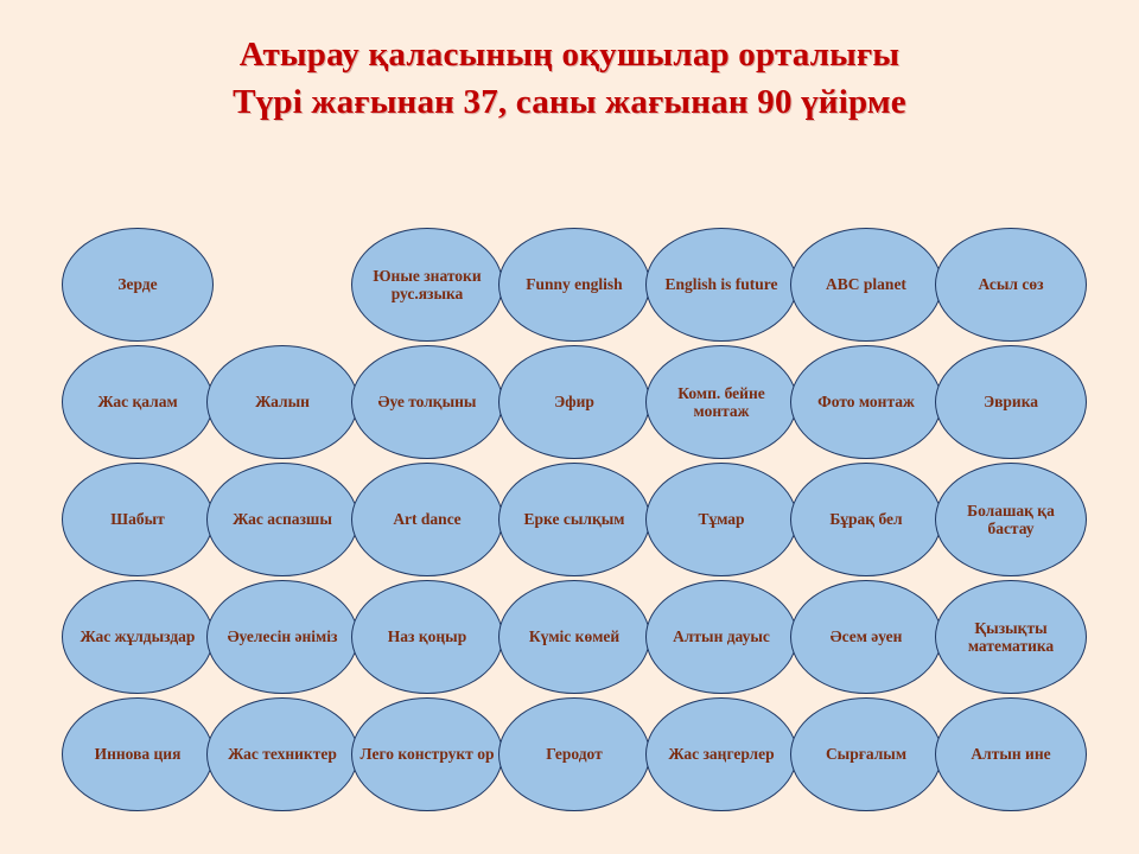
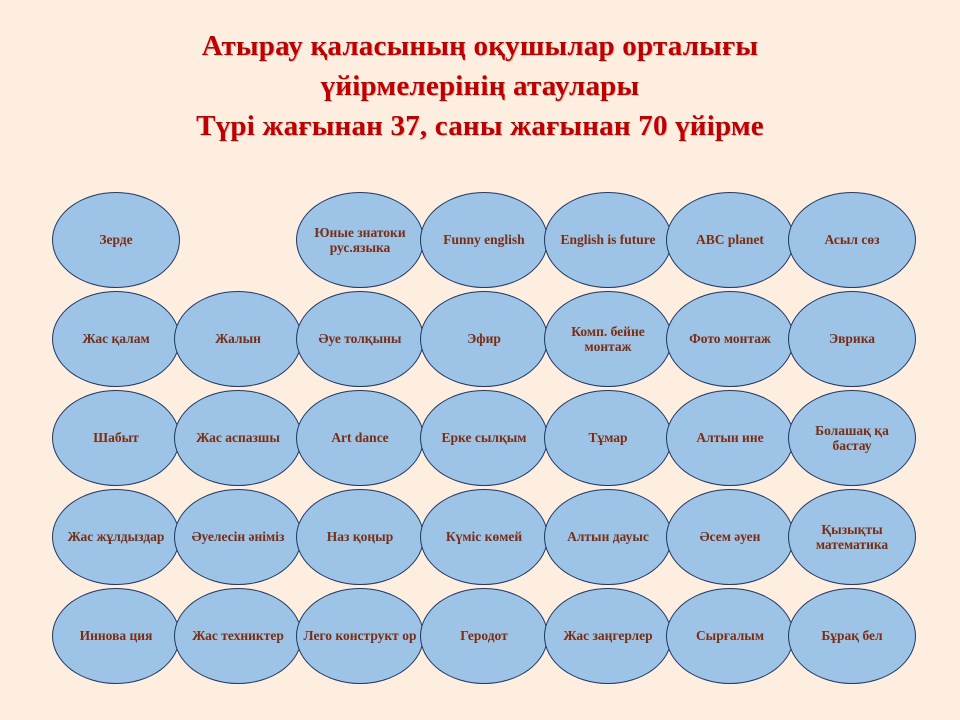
  Атырау қаласының оқушылар орталығы
+ үйірмелерінің атаулары
- Түрі жағынан 37, саны жағынан 90 үйірме
+ Түрі жағынан 37, саны жағынан 70 үйірме
  Зерде
  Юные знатоки рус.языка
  Funny english
  English is future
  ABC planet
  Асыл сөз
  Жас қалам
  Жалын
  Әуе толқыны
  Эфир
  Комп. бейне монтаж
  Фото монтаж
  Эврика
  Шабыт
  Жас аспазшы
  Art dance
  Ерке сылқым
  Тұмар
- Бұрақ бел
+ Алтын ине
  Болашақ қа бастау
  Жас жұлдыздар
  Әуелесін әніміз
  Наз қоңыр
  Күміс көмей
  Алтын дауыс
  Әсем әуен
  Қызықты математика
  Иннова ция
  Жас техниктер
  Лего конструкт ор
  Геродот
  Жас заңгерлер
  Сырғалым
- Алтын ине
+ Бұрақ бел
